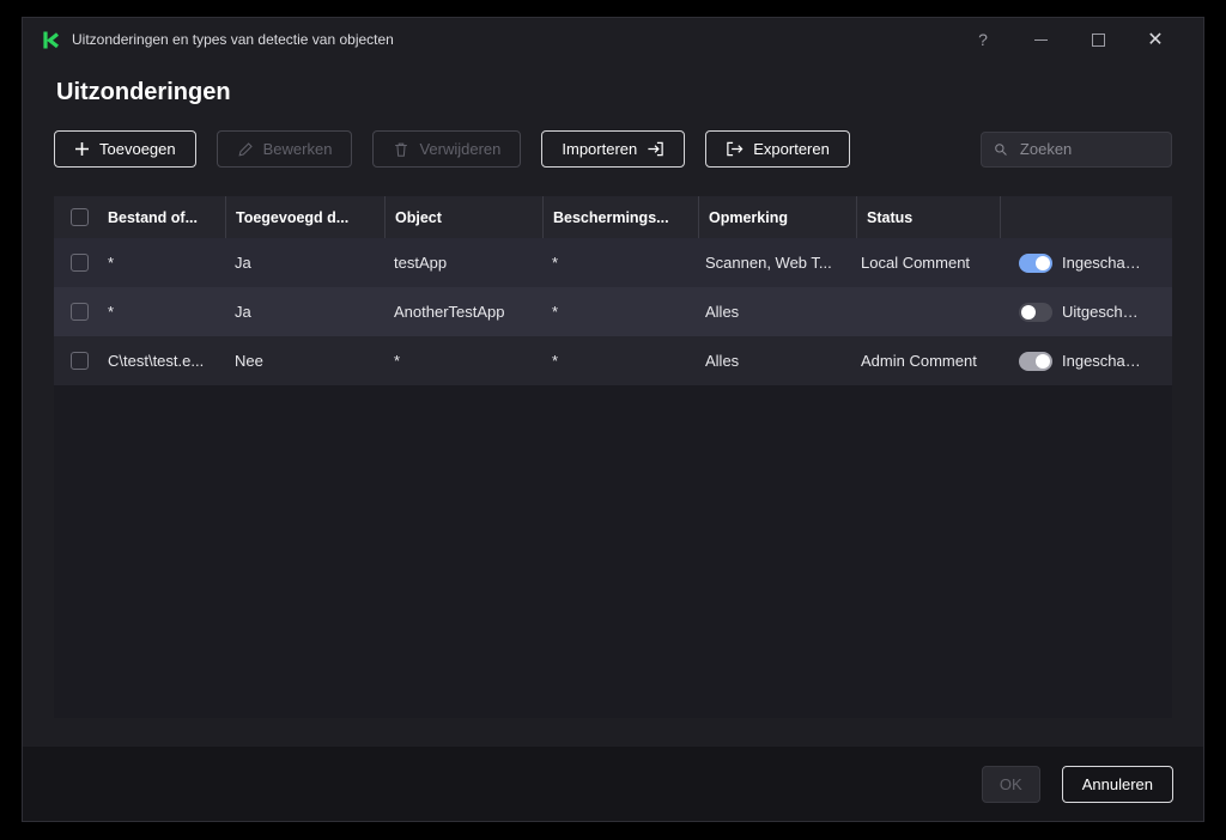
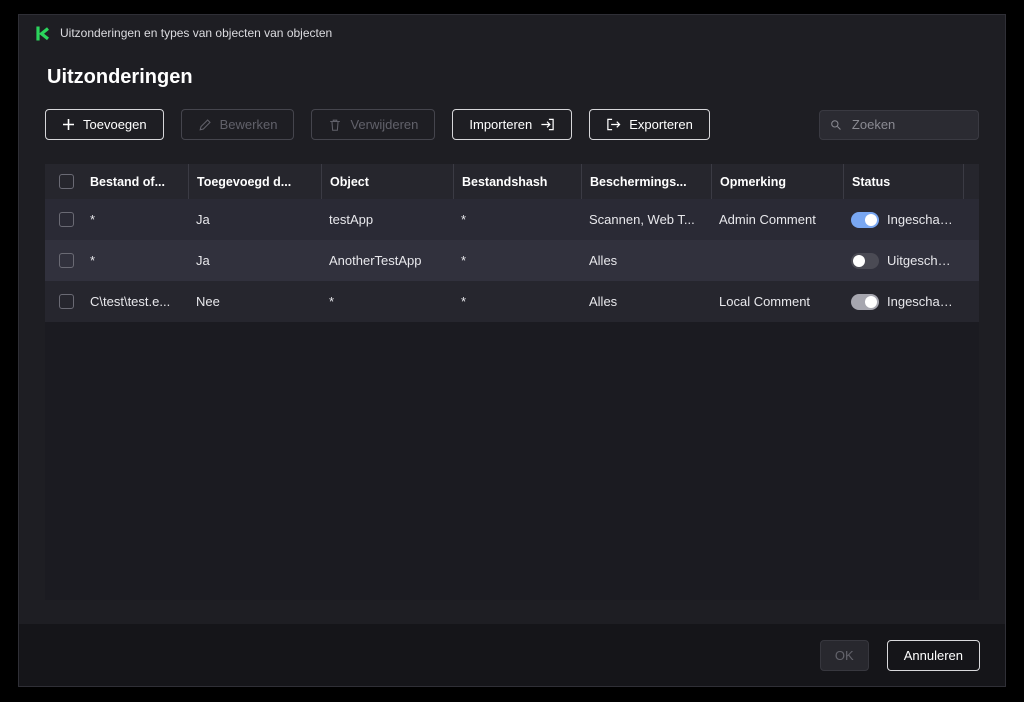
- Uitzonderingen en types van detectie van objecten
+ Uitzonderingen en types van objecten van objecten
- ?
- ✕
  Uitzonderingen
  Toevoegen
  Bewerken
  Verwijderen
  Importeren
  Exporteren
  Zoeken
  Bestand of...
  Toegevoegd d...
  Object
+ Bestandshash
  Beschermings...
  Opmerking
  Status
  *
  Ja
  testApp
  *
  Scannen, Web T...
- Local Comment
+ Admin Comment
  Ingeschak..
  *
  Ja
  AnotherTestApp
  *
  Alles
  Uitgeschak.
  C\test\test.e...
  Nee
  *
  *
  Alles
- Admin Comment
+ Local Comment
  Ingeschak..
  OK
  Annuleren
